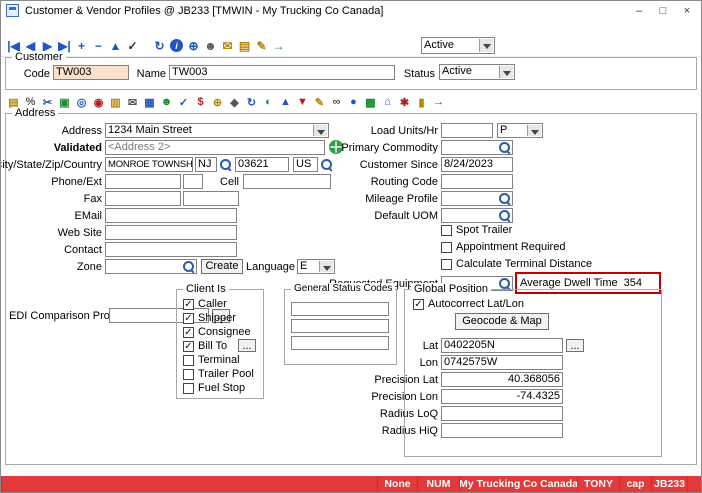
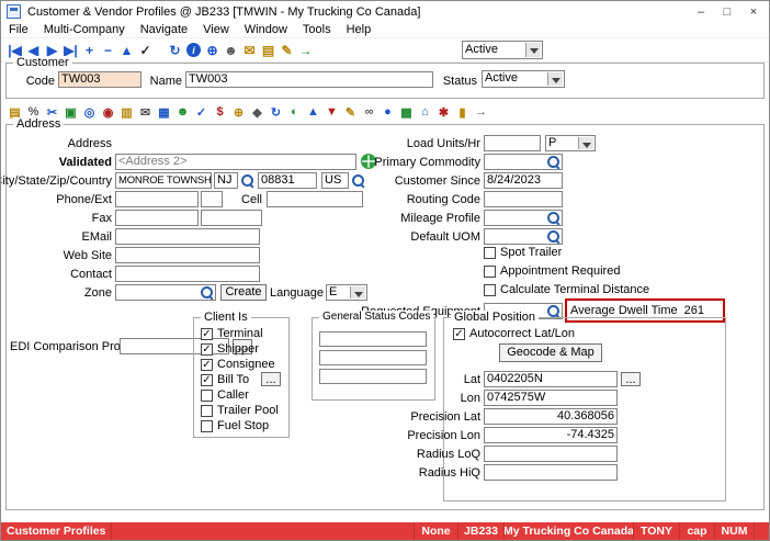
  Customer & Vendor Profiles @ JB233 [TMWIN - My Trucking Co Canada]
  –
  □
  ×
+ File
+ Multi-Company
+ Navigate
+ View
+ Window
+ Tools
+ Help
  |◀
  ◀
  ▶
  ▶|
  +
  −
  ▲
  ✓
  ↻
  i
  ⊕
  ☻
  ✉
  ▤
  ✎
  →
  Active
  Customer
  Code
  TW003
  Name
  TW003
  Status
  Active
  ▤
  %
  ✂
  ▣
  ◎
  ◉
  ▥
  ✉
  ▦
  ☻
  ✓
  $
  ⊕
  ◆
  ↻
  ◐
  ▲
  ▼
  ✎
  ∞
  ●
  ▩
  ⌂
  ✱
  ▮
  →
  Address
  Address
- 1234 Main Street
  Validated
  <Address 2>
  ity/State/Zip/Country
  MONROE TOWNSH
  NJ
- 03621
+ 08831
  US
  Phone/Ext
  Cell
  Fax
  EMail
  Web Site
  Contact
  Zone
  Create
  Language
  E
  Load Units/Hr
  P
  Primary Commodity
  Customer Since
  8/24/2023
  Routing Code
  Mileage Profile
  Default UOM
  Spot Trailer
  Appointment Required
  Calculate Terminal Distance
  Average Dwell Time
- 354
+ 261
  EDI Comparison Pro
  ...
  Client Is
  ✓
- Caller
+ Terminal
  ✓
  Shipper
  ✓
  Consignee
  ✓
  Bill To
  ...
- Terminal
+ Caller
  Trailer Pool
  Fuel Stop
  General Status Codes
  Global Position
  ✓
  Autocorrect Lat/Lon
  Geocode & Map
  Lat
  0402205N
  ...
  Lon
  0742575W
  Precision Lat
  40.368056
  Precision Lon
  -74.4325
  Radius LoQ
  Radius HiQ
+ Customer Profiles
  None
- NUM
+ JB233
  My Trucking Co Canada
  TONY
  cap
- JB233
+ NUM
